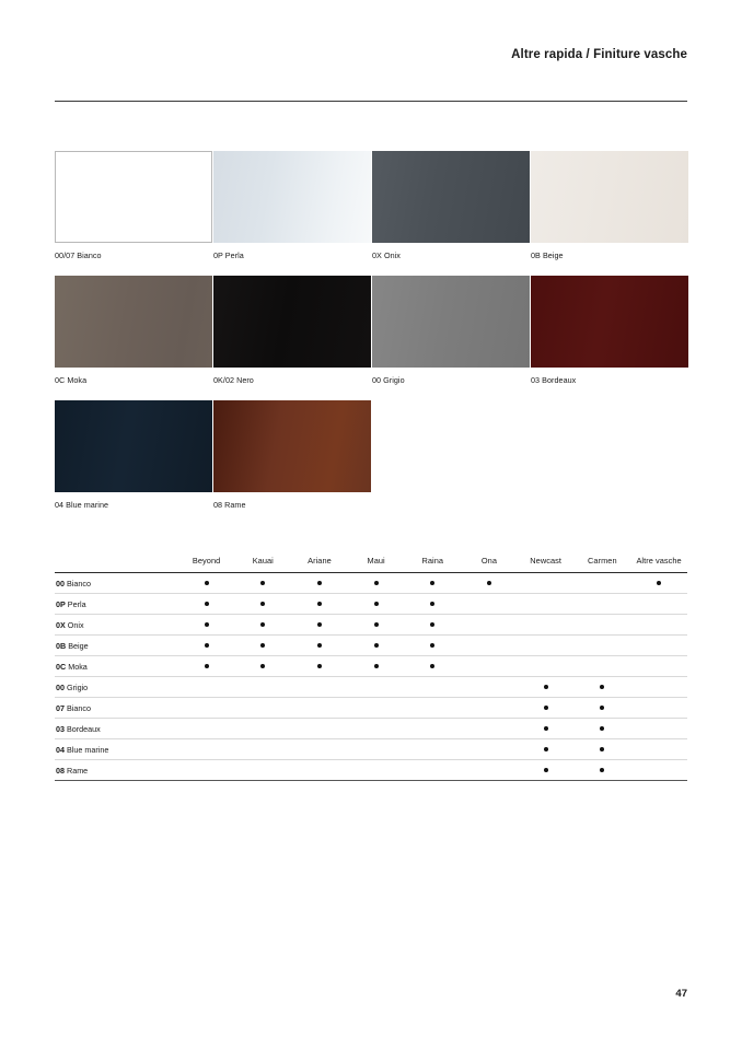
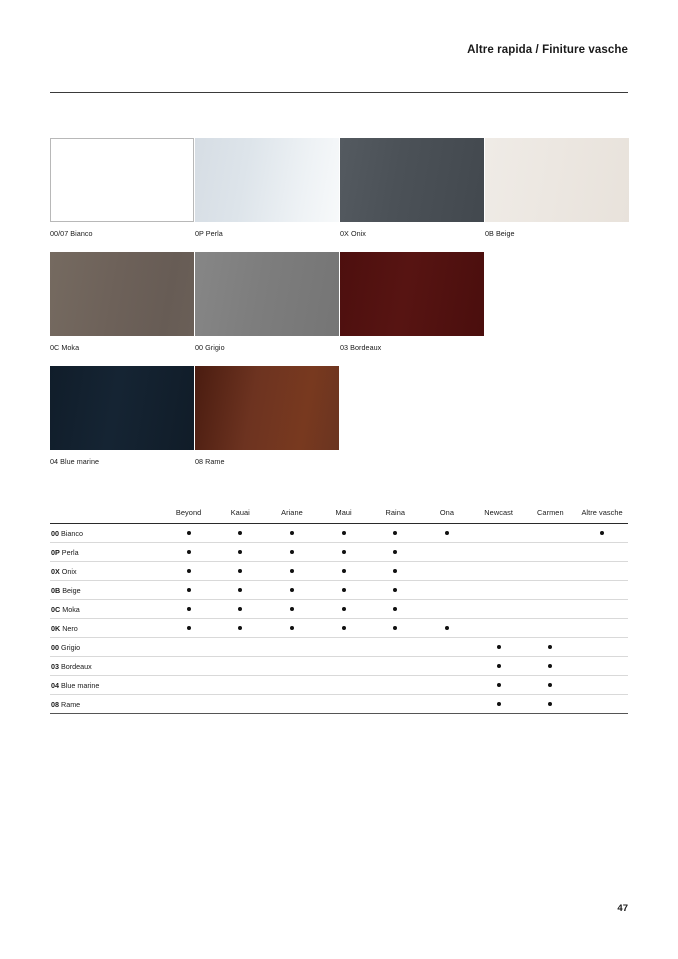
  Altre rapida / Finiture vasche
  00/07 Bianco
  0P Perla
  0X Onix
  0B Beige
  0C Moka
- 0K/02 Nero
  00 Grigio
  03 Bordeaux
  04 Blue marine
  08 Rame
  	Beyond	Kauai	Ariane	Maui	Raina	Ona	Newcast	Carmen	Altre vasche
  00 Bianco
  0P Perla
  0X Onix
  0B Beige
  0C Moka
+ 0K Nero
  00 Grigio
- 07 Bianco
  03 Bordeaux
  04 Blue marine
  08 Rame
  47
